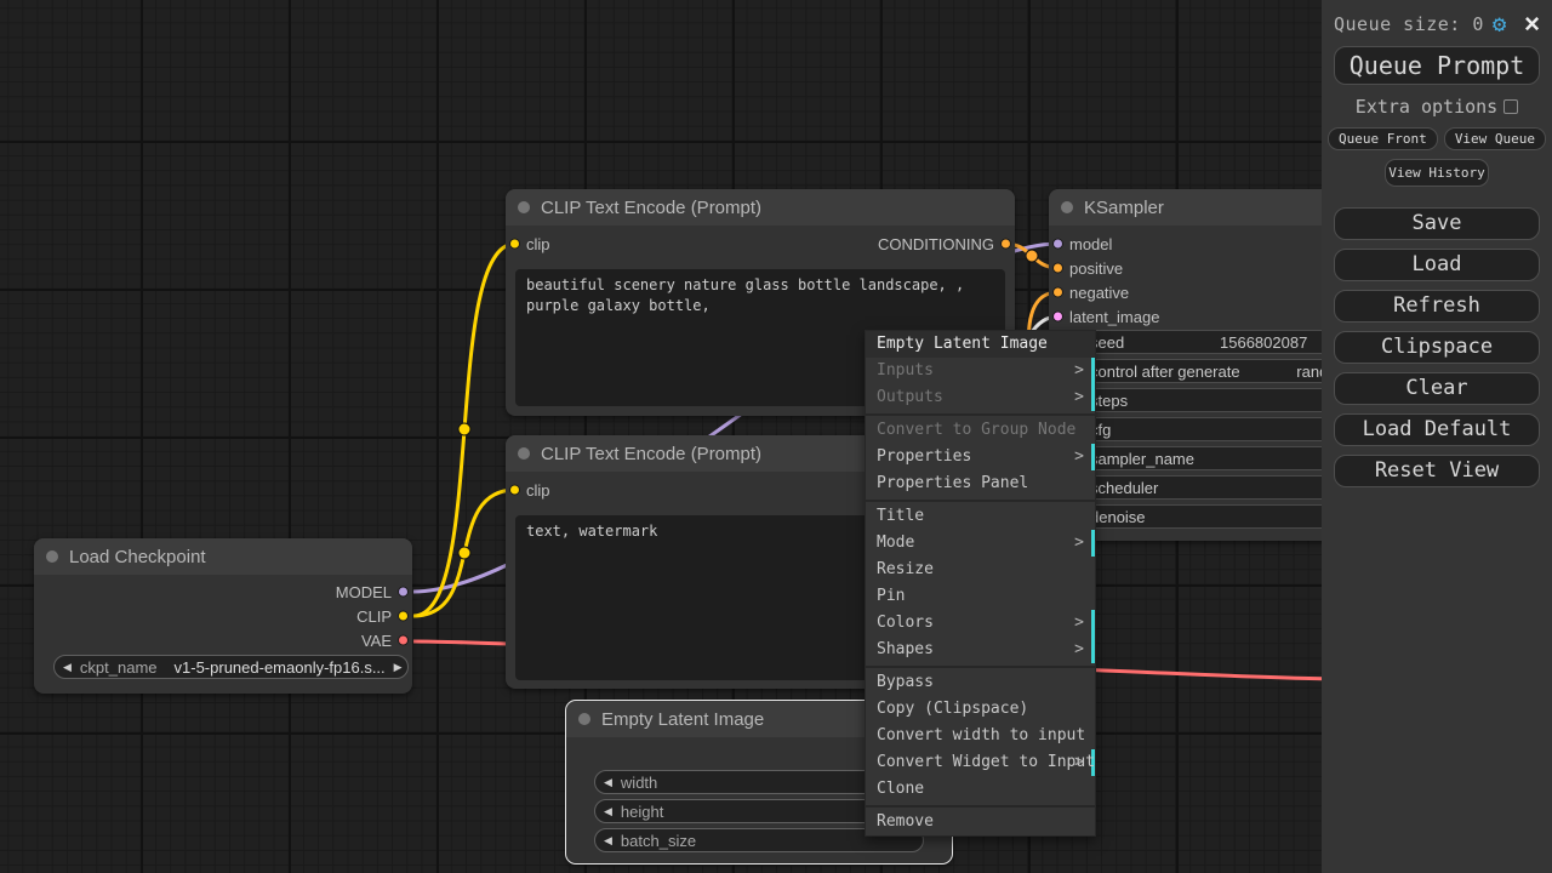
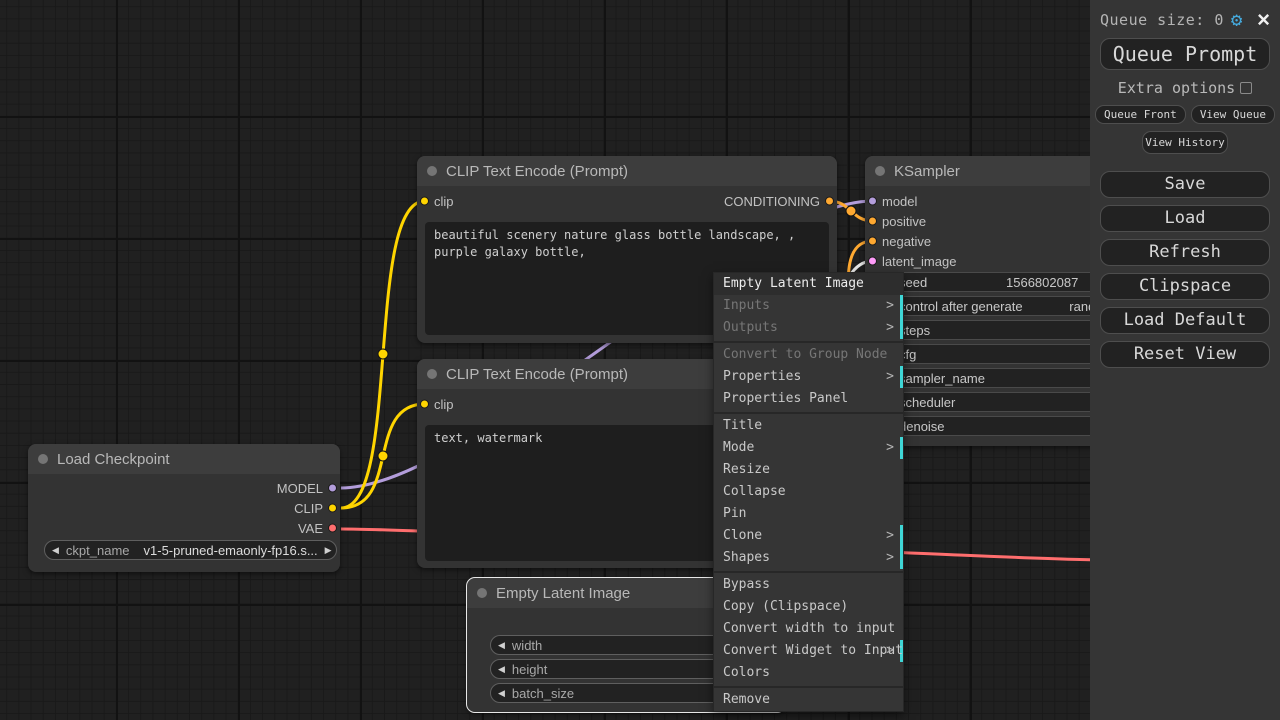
  CLIP Text Encode (Prompt)
  clip
  CONDITIONING
  beautiful scenery nature glass bottle landscape, , purple galaxy bottle,
  CLIP Text Encode (Prompt)
  clip
  text, watermark
  Load Checkpoint
  MODEL
  CLIP
  VAE
  ◀
  ckpt_name
  v1-5-pruned-emaonly-fp16.s...
  ▶
  KSampler
  model
  positive
  negative
  latent_image
  eed
  1566802087
  ontrol after generate
  teps
  ampler_name
  cheduler
  enoise
  Empty Latent Image
  ◀
  width
  ◀
  height
  ◀
  batch_size
  Empty Latent Image
  Inputs
  >
  Outputs
  >
  Convert to Group Node
  Properties
  >
  Properties Panel
  Title
  Mode
  >
  Resize
+ Collapse
  Pin
- Colors
+ Clone
  >
  Shapes
  >
  Bypass
  Copy (Clipspace)
  Convert width to input
  Convert Widget to Input
  >
- Clone
+ Colors
  Remove
  Queue size: 0
  ⚙
  ×
  Queue Prompt
  Extra options
  Queue Front
  View Queue
  View History
  Save
  Load
  Refresh
  Clipspace
- Clear
  Load Default
  Reset View
